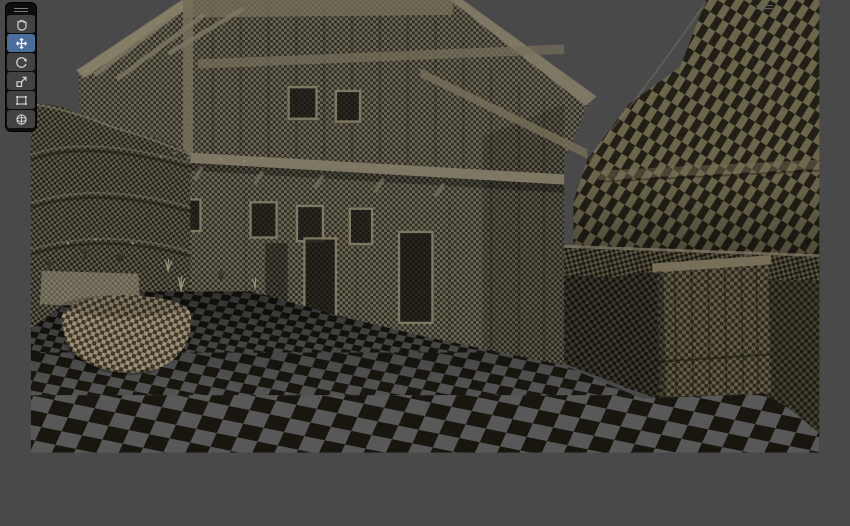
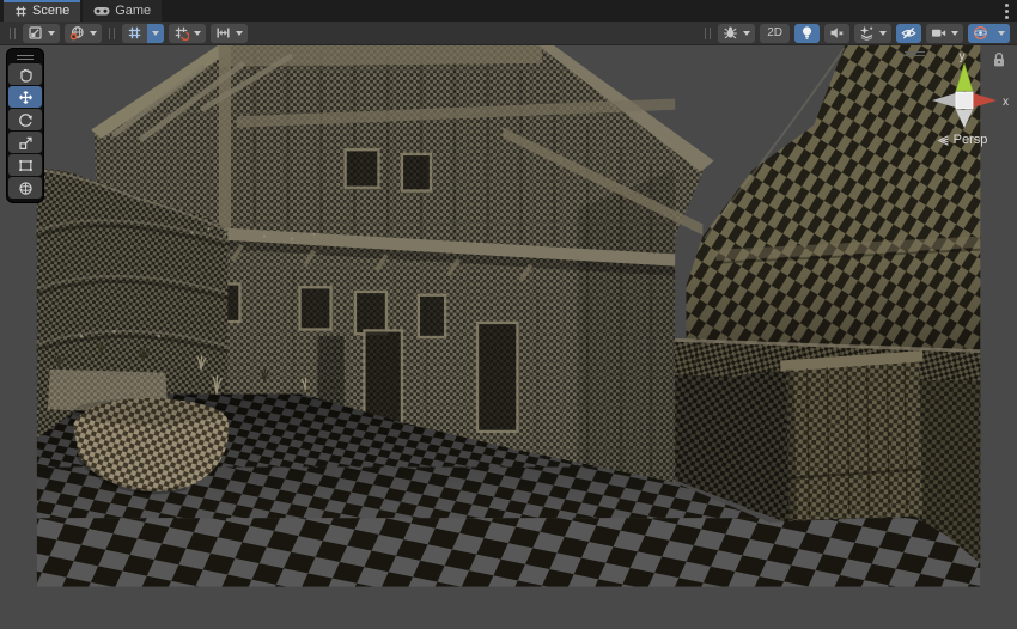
+ Scene
+ Game
+ 2D
+ y
+ x
+ Persp
